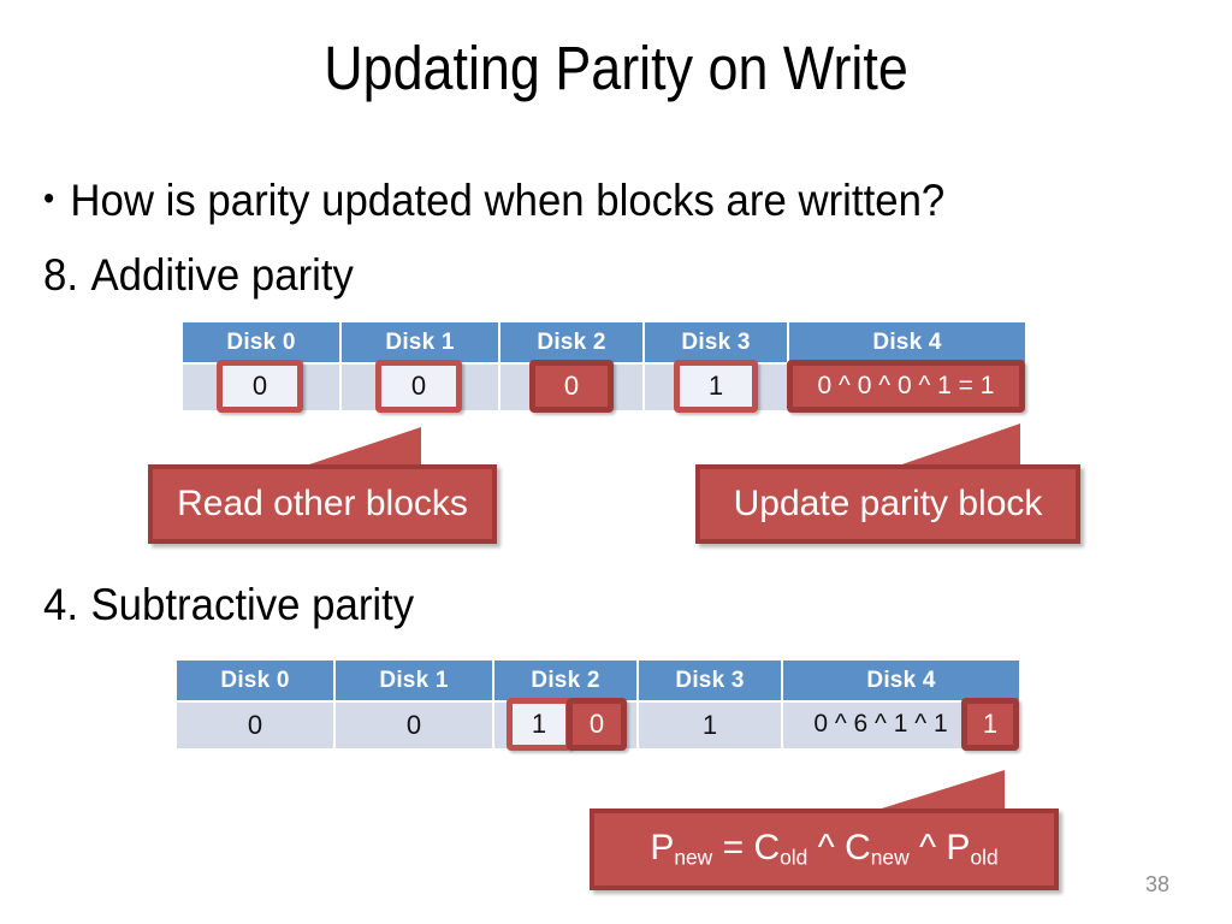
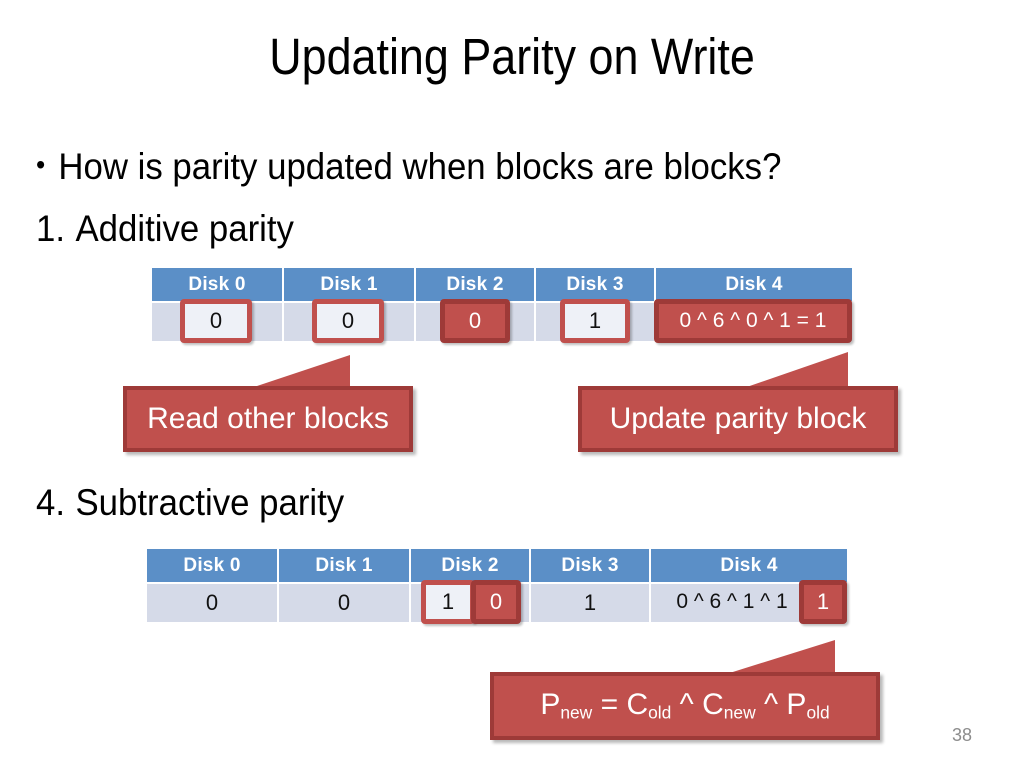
  Updating Parity on Write
- • How is parity updated when blocks are written?
+ • How is parity updated when blocks are blocks?
- 8. Additive parity
+ 1. Additive parity
  Disk 0	Disk 1	Disk 2	Disk 3	Disk 4
- 0	0	0	1	0 ^ 0 ^ 0 ^ 1 = 1
+ 0	0	0	1	0 ^ 6 ^ 0 ^ 1 = 1
  Read other blocks
  Update parity block
  4. Subtractive parity
  Disk 0	Disk 1	Disk 2	Disk 3	Disk 4
  0	0	1 0	1	0 ^ 6 ^ 1 ^ 1 1
  Pnew = Cold ^ Cnew ^ Pold
  38
